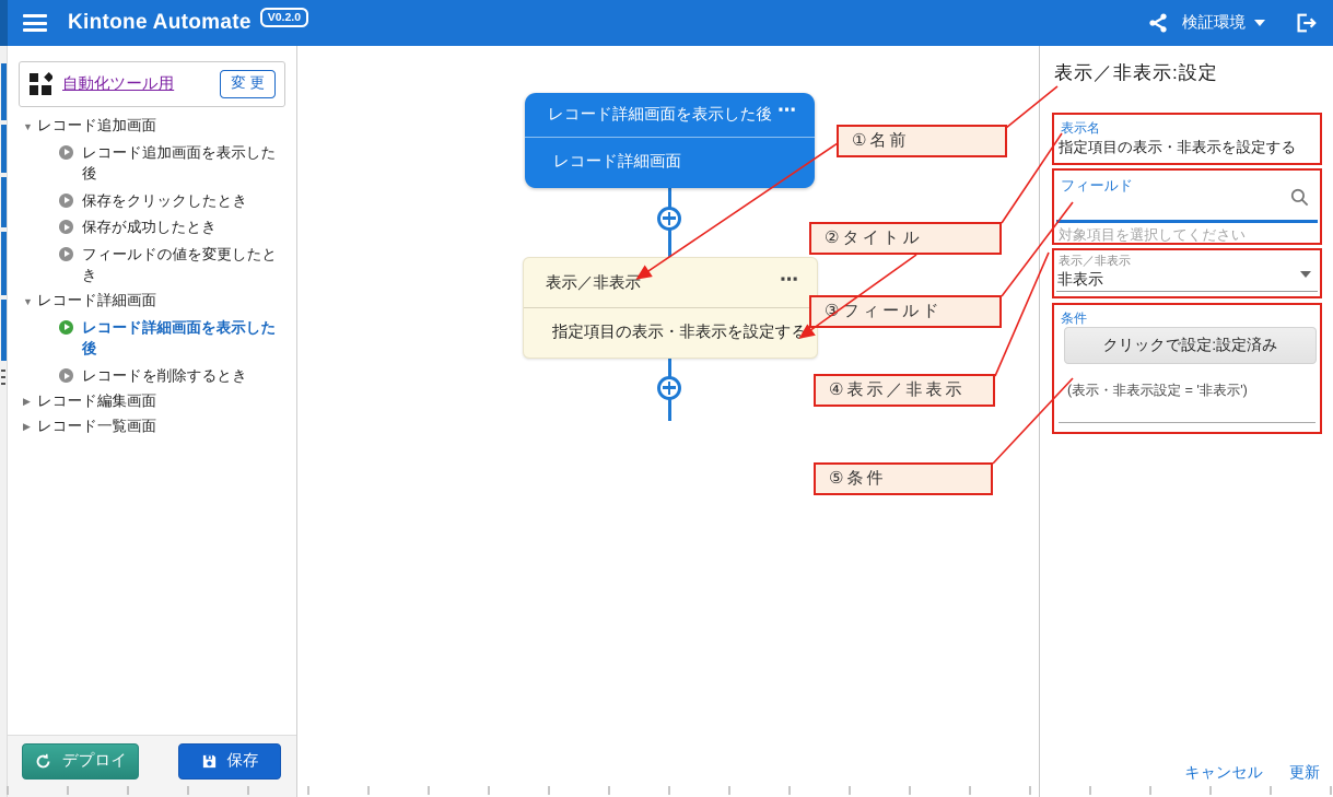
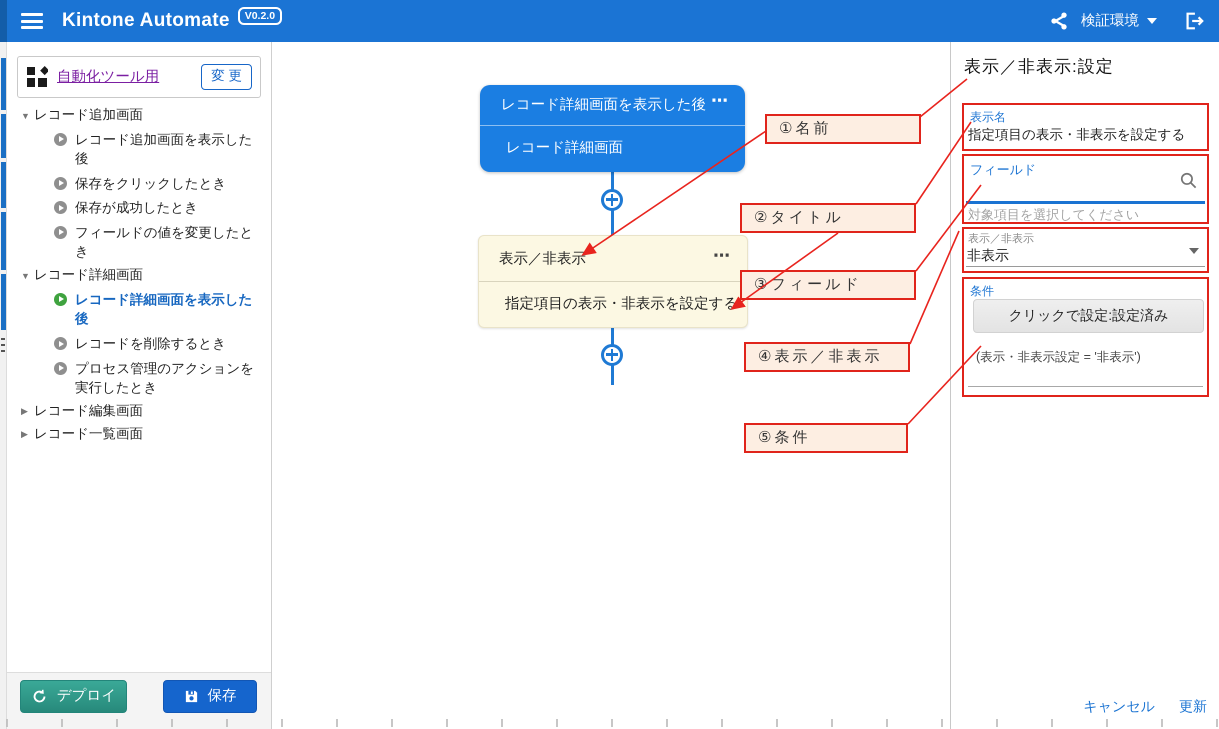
  Kintone Automate
  V0.2.0
  検証環境
  自動化ツール用
  変 更
  ▼
  レコード追加画面
  レコード追加画面を表示した後
  保存をクリックしたとき
  保存が成功したとき
  フィールドの値を変更したとき
  ▼
  レコード詳細画面
  レコード詳細画面を表示した後
  レコードを削除するとき
+ プロセス管理のアクションを実行したとき
  ▶
  レコード編集画面
  ▶
  レコード一覧画面
  デプロイ
  保存
  レコード詳細画面を表示した後
  ⋯
  レコード詳細画面
  表示／非表示
  ⋯
  指定項目の表示・非表示を設定する
  ①名前
  ②タイトル
  ③フィールド
  ④表示／非表示
  ⑤条件
  表示／非表示:設定
  表示名
  指定項目の表示・非表示を設定する
  フィールド
  対象項目を選択してください
  表示／非表示
  非表示
  条件
  クリックで設定:設定済み
  (表示・非表示設定 = '非表示')
  キャンセル
  更新
